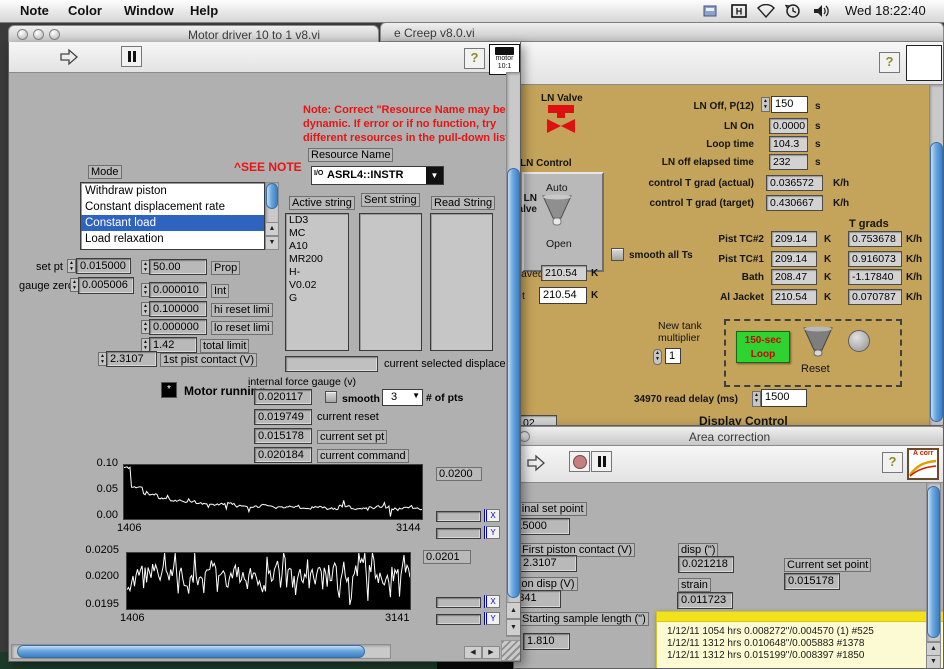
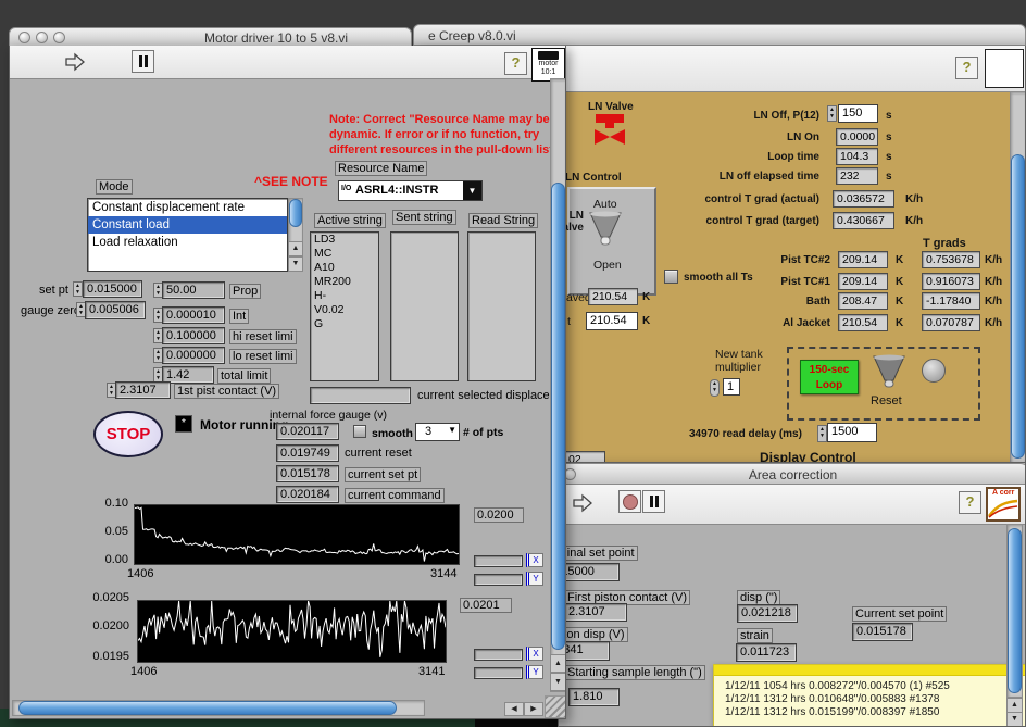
  e Creep v8.0.vi
  ?
  LN Valve
  LN Control
  Auto
  LN
  Open
  LN Off, P(12)
  150
  s
  LN On
  0.0000
  s
  Loop time
  104.3
  s
  LN off elapsed time
  232
  s
  control T grad (actual)
  0.036572
  K/h
  control T grad (target)
  0.430667
  K/h
  T grads
  Pist TC#2
  209.14
  K
  0.753678
  K/h
  Pist TC#1
  209.14
  K
  0.916073
  K/h
  Bath
  208.47
  K
  -1.17840
  K/h
  Al Jacket
  210.54
  K
  0.070787
  K/h
  smooth all Ts
  ave
  210.54
  K
  t
  210.54
  K
  New tank
  multiplier
  1
  150-sec
  Loop
  Reset
  34970 read delay (ms)
  1500
  Display Control
  02
  Area correction
  ?
  inal set point
  First piston contact (V)
  2.3107
  disp (")
  0.021218
  Current set point
  0.015178
  strain
  0.011723
  Starting sample length (")
  1.810
  1/12/11 1054 hrs 0.008272"/0.004570 (1) #525
  1/12/11 1312 hrs 0.010648"/0.005883 #1378
  1/12/11 1312 hrs 0.015199"/0.008397 #1850
- Motor driver 10 to 1 v8.vi
+ Motor driver 10 to 5 v8.vi
  ?
  Note: Correct "Resource Name may be
  dynamic. If error or if no function, try
  different resources in the pull-down lis
  Resource Name
  ^SEE NOTE
  ASRL4::INSTR
  ▼
  Mode
- Withdraw piston
  Constant displacement rate
  Constant load
  Load relaxation
  Active string
  LD3
  MC
  A10
  MR200
  H-
  V0.02
  G
  Sent string
  Read String
  set pt
  0.015000
  gauge zer
  0.005006
  50.00
  Prop
  0.000010
  Int
  0.100000
  hi reset limi
  0.000000
  lo reset limi
  1.42
  total limit
  2.3107
  1st pist contact (V)
  current selected displace
+ STOP
  *
  Motor runni
  internal force gauge (v)
  0.020117
  smooth
  3
  ▼
  # of pts
  0.019749
  current reset
  0.015178
  current set pt
  0.020184
  current command
  0.10
  0.05
  0.00
  1406
  3144
  0.0200
  X
  Y
  0.0205
  0.0200
  0.0195
  1406
  3141
  0.0201
  X
  Y
- Note
- Color
- Window
- Help
- H
- Wed 18:22:40
